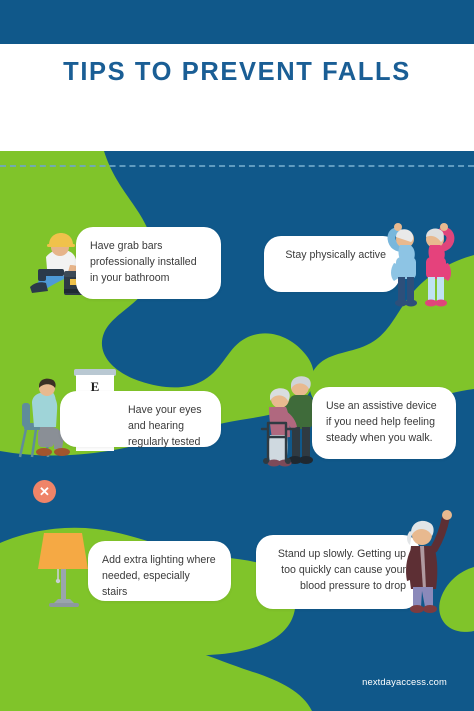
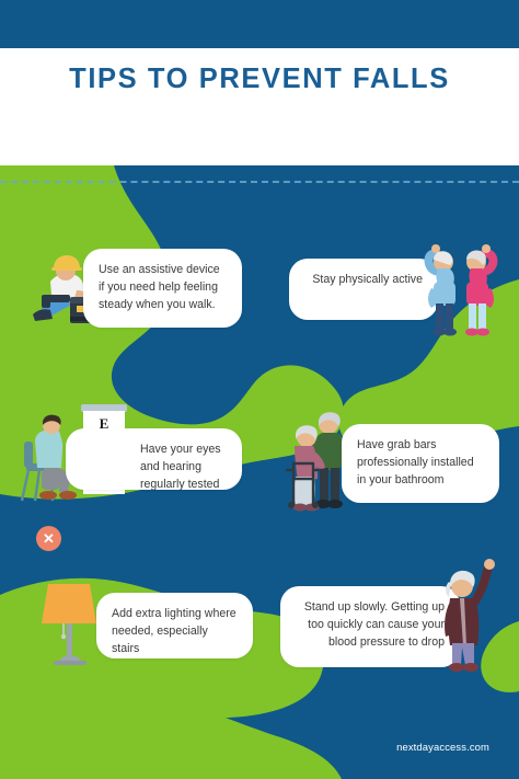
  TIPS TO PREVENT FALLS
- Have grab bars professionally installed in your bathroom
+ Use an assistive device if you need help feeling steady when you walk.
  Stay physically active
  E
  Have your eyes and hearing regularly tested
  ✕
- Use an assistive device if you need help feeling steady when you walk.
+ Have grab bars professionally installed in your bathroom
  Add extra lighting where needed, especially stairs
  Stand up slowly. Getting up too quickly can cause your blood pressure to drop
  nextdayaccess.com
